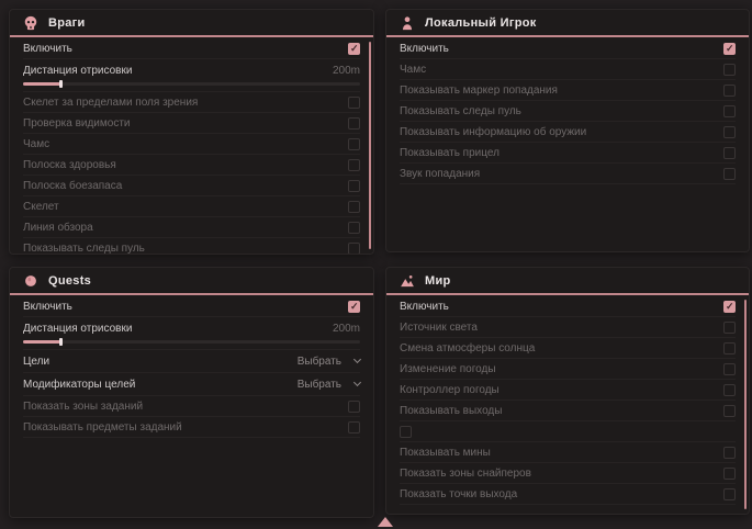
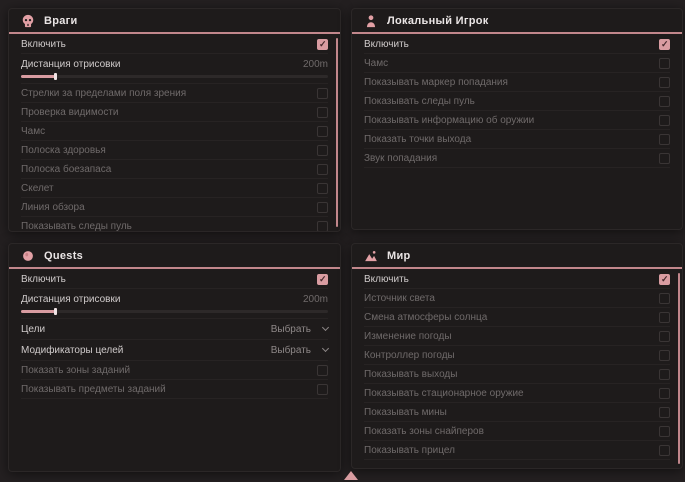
  Враги
  Включить
  Дистанция отрисовки
  200m
- Скелет за пределами поля зрения
+ Стрелки за пределами поля зрения
  Проверка видимости
  Чамс
  Полоска здоровья
  Полоска боезапаса
  Скелет
  Линия обзора
  Показывать следы пуль
  Локальный Игрок
  Включить
  Чамс
  Показывать маркер попадания
  Показывать следы пуль
  Показывать информацию об оружии
- Показывать прицел
+ Показать точки выхода
  Звук попадания
  Quests
  Включить
  Дистанция отрисовки
  200m
  Цели
  Выбрать
  Модификаторы целей
  Выбрать
  Показать зоны заданий
  Показывать предметы заданий
  Мир
  Включить
  Источник света
  Смена атмосферы солнца
  Изменение погоды
  Контроллер погоды
  Показывать выходы
+ Показывать стационарное оружие
  Показывать мины
  Показать зоны снайперов
- Показать точки выхода
+ Показывать прицел
